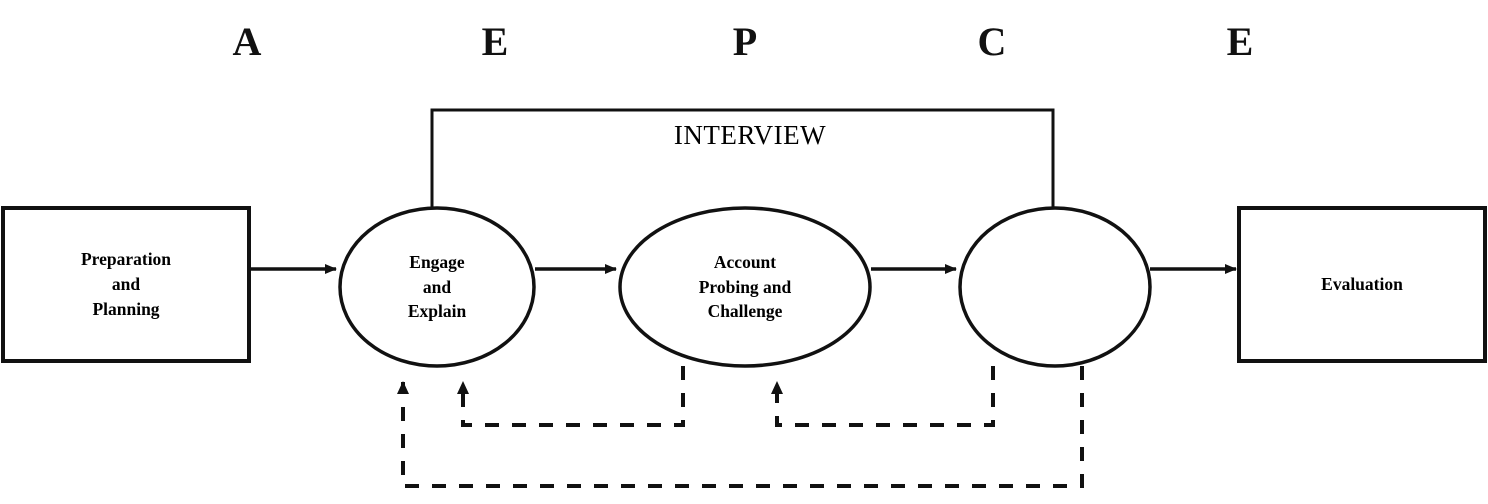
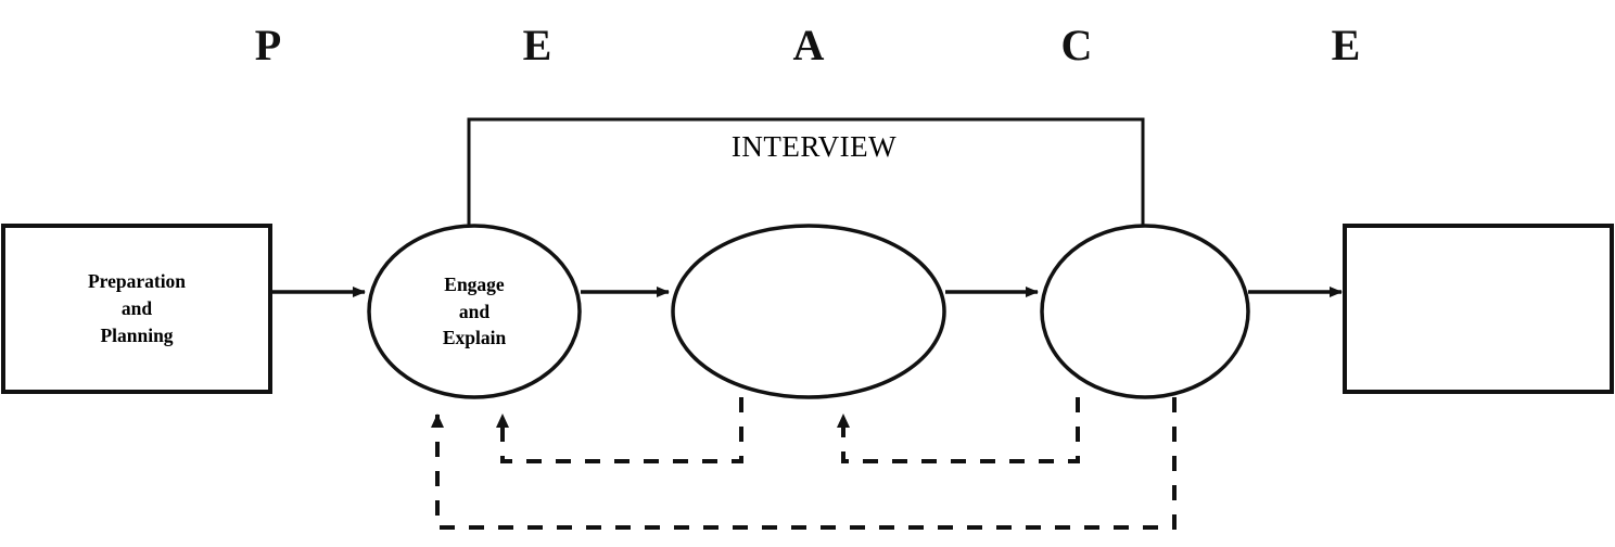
- A
+ P
  E
- P
+ A
  C
  E
  INTERVIEW
  Preparation
  and
  Planning
  Engage
  and
  Explain
- Account
- Probing and
- Challenge
- Evaluation
